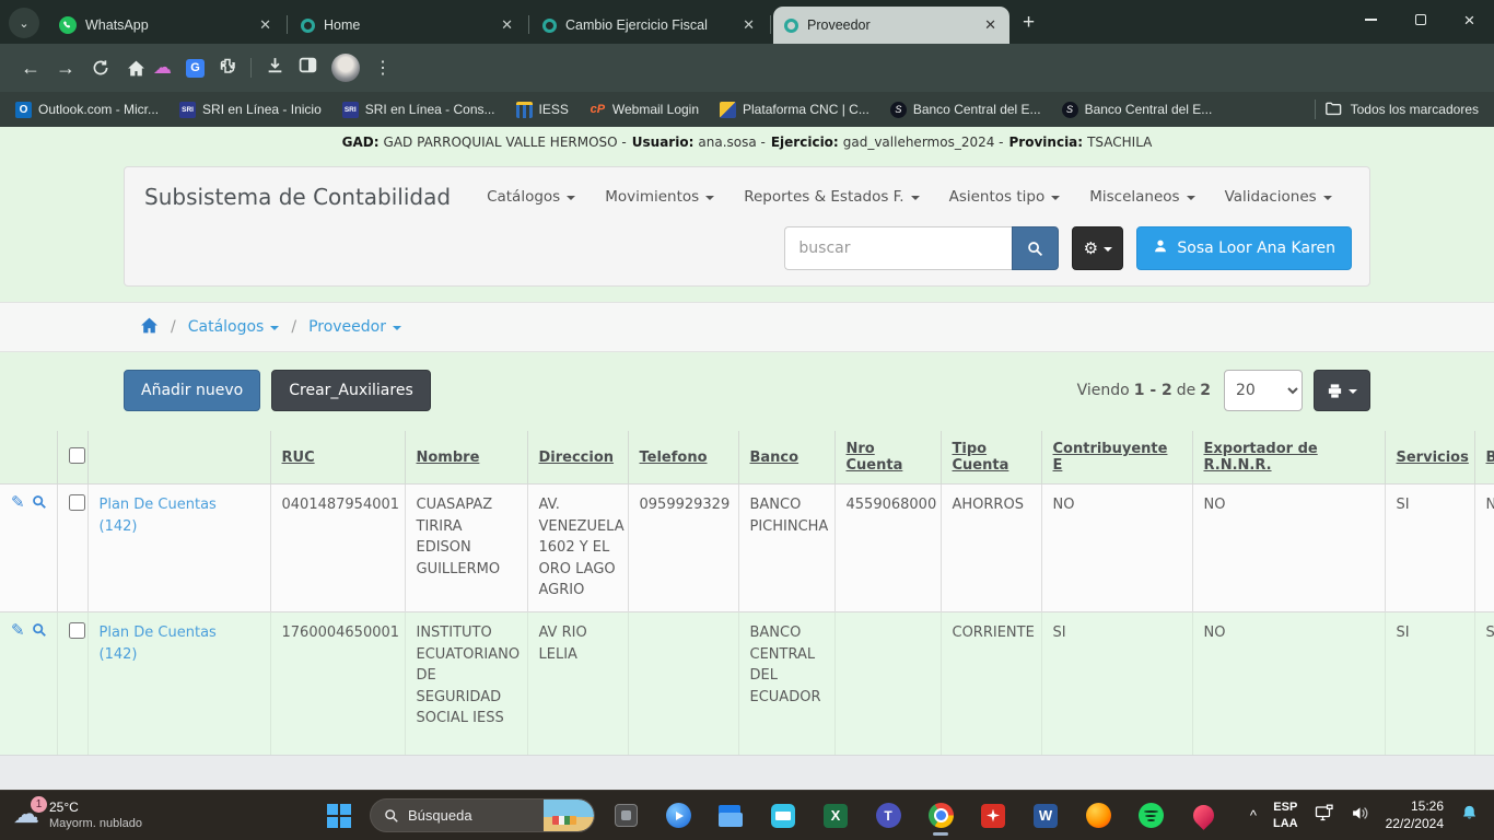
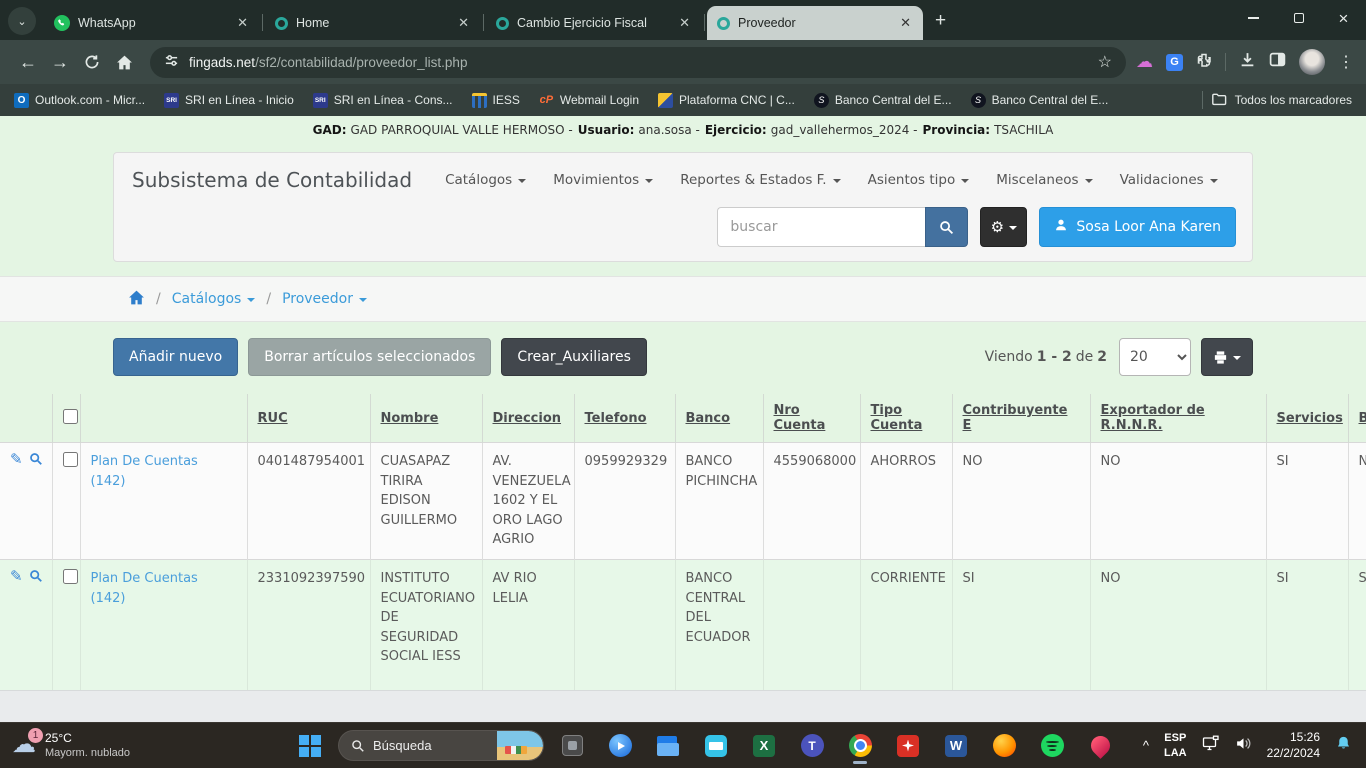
  ⌄
  WhatsApp
  ✕
  Home
  ✕
  Cambio Ejercicio Fiscal
  ✕
  Proveedor
  ✕
  +
  ×
  ←
  →
+ fingads.net/sf2/contabilidad/proveedor_list.php
+ ☆
  ☁
  G
  ⋮
  O
  Outlook.com - Micr...
  SRI en Línea - Inicio
  SRI en Línea - Cons...
  IESS
  cP
  Webmail Login
  Plataforma CNC | C...
  S
  Banco Central del E...
  S
  Banco Central del E...
  Todos los marcadores
  GAD:
  GAD PARROQUIAL VALLE HERMOSO -
  Usuario:
  ana.sosa -
  Ejercicio:
  gad_vallehermos_2024 -
  Provincia:
  TSACHILA
  Subsistema de Contabilidad
  Catálogos
  Movimientos
  Reportes & Estados F.
  Asientos tipo
  Miscelaneos
  Validaciones
  buscar
  ⚙
  Sosa Loor Ana Karen
  /
  Catálogos
  /
  Proveedor
  Añadir nuevo
+ Borrar artículos seleccionados
  Crear_Auxiliares
  Viendo 1 - 2 de 2
  20
  			RUC	Nombre	Direccion	Telefono	Banco	Nro Cuenta	Tipo Cuenta	Contribuyente E	Exportador de R.N.N.R.	Servicios	B
  ✎		Plan De Cuentas (142)	0401487954001	CUASAPAZ TIRIRA EDISON GUILLERMO	AV. VENEZUELA 1602 Y EL ORO LAGO AGRIO	0959929329	BANCO PICHINCHA	4559068000	AHORROS	NO	NO	SI	N
- ✎		Plan De Cuentas (142)	1760004650001	INSTITUTO ECUATORIANO DE SEGURIDAD SOCIAL IESS	AV RIO LELIA		BANCO CENTRAL DEL ECUADOR		CORRIENTE	SI	NO	SI	S
+ ✎		Plan De Cuentas (142)	2331092397590	INSTITUTO ECUATORIANO DE SEGURIDAD SOCIAL IESS	AV RIO LELIA		BANCO CENTRAL DEL ECUADOR		CORRIENTE	SI	NO	SI	S
  ☁
  1
  25°C
  Mayorm. nublado
  Búsqueda
  X
  T
  W
  ^
  ESP
  LAA
  15:26
  22/2/2024
